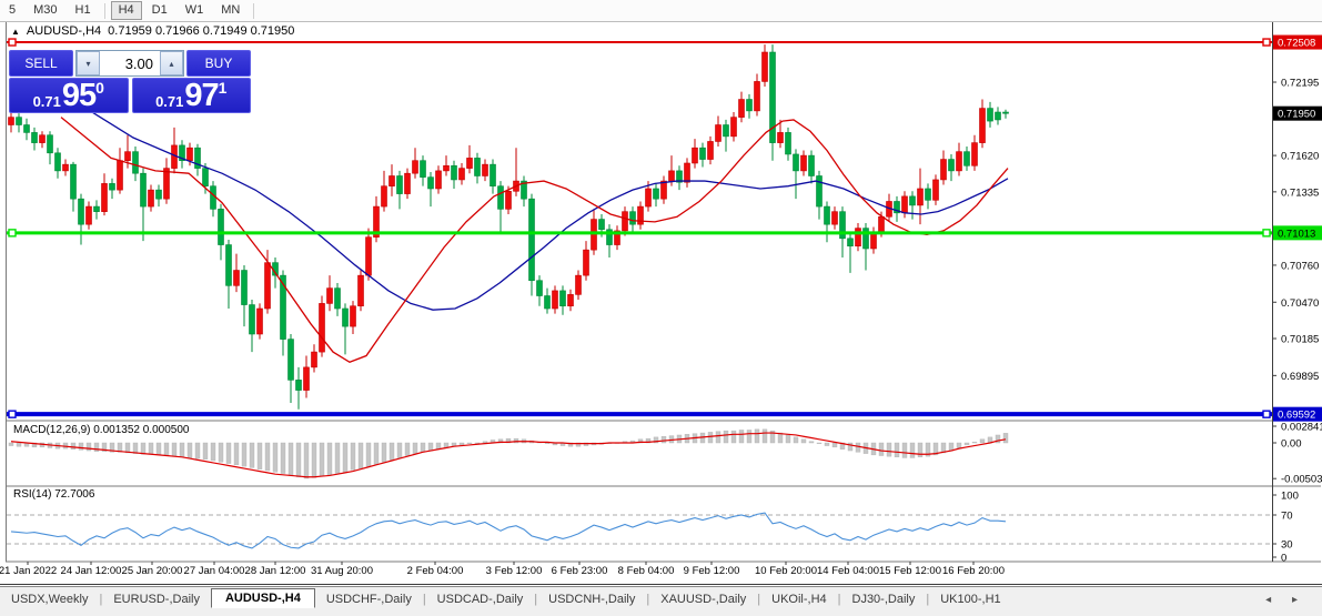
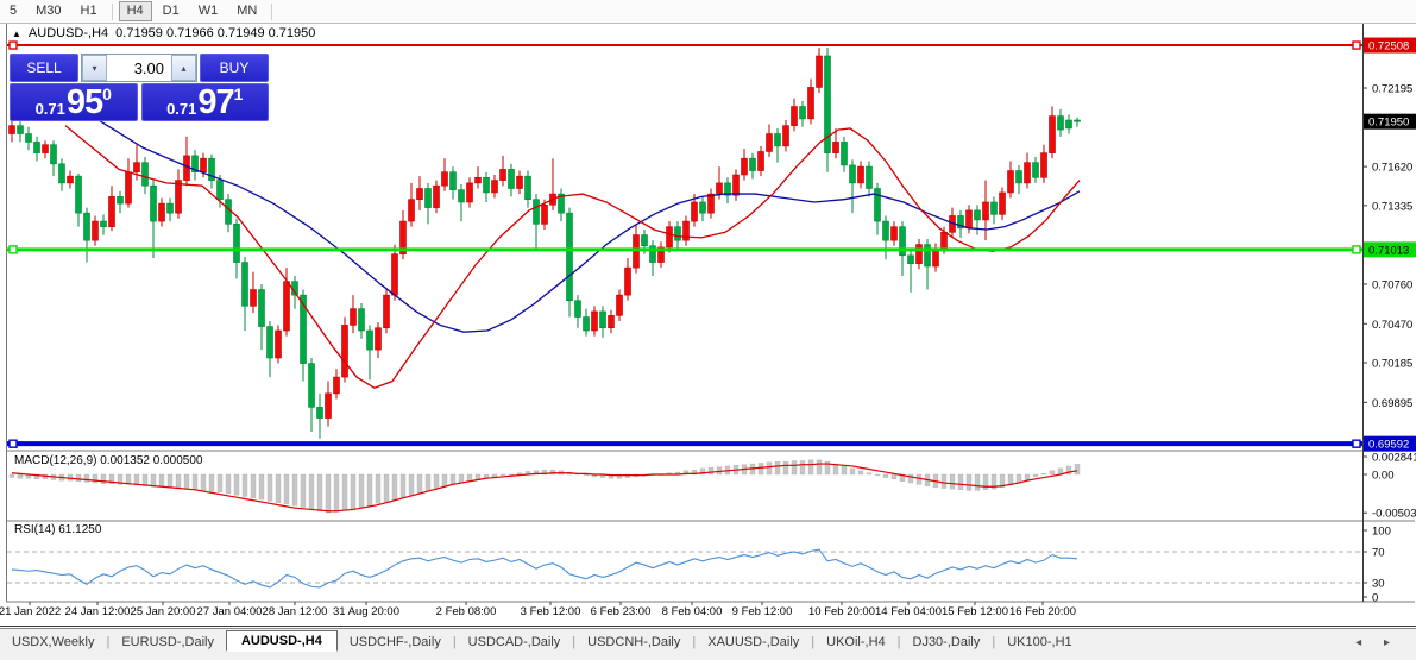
  5
  M30
  H1
  H4
  D1
  W1
  MN
  0.72195
  0.71620
  0.71335
  0.70760
  0.70470
  0.70185
  0.69895
  0.00284
  0.00
  -0.00503
  100
  70
  30
  0
  0.72508
  0.71013
  0.69592
  0.71950
  21 Jan 2022
  24 Jan 12:00
  25 Jan 20:00
  27 Jan 04:00
  28 Jan 12:00
  31 Aug 20:00
- 2 Feb 04:00
+ 2 Feb 08:00
  3 Feb 12:00
  6 Feb 23:00
  8 Feb 04:00
  9 Feb 12:00
  10 Feb 20:00
  14 Feb 04:00
  15 Feb 12:00
  16 Feb 20:00
  ▲
  AUDUSD-,H4
  0.71959 0.71966 0.71949 0.71950
  SELL
  ▾
  3.00
  ▴
  BUY
  0.71
  95
  0
  0.71
  97
  1
  MACD(12,26,9) 0.001352 0.000500
- RSI(14) 72.7006
+ RSI(14) 61.1250
  USDX,Weekly
  |
  EURUSD-,Daily
  AUDUSD-,H4
  USDCHF-,Daily
  |
  USDCAD-,Daily
  |
  USDCNH-,Daily
  |
  XAUUSD-,Daily
  |
  UKOil-,H4
  |
  DJ30-,Daily
  |
  UK100-,H1
  ◂ ▸
